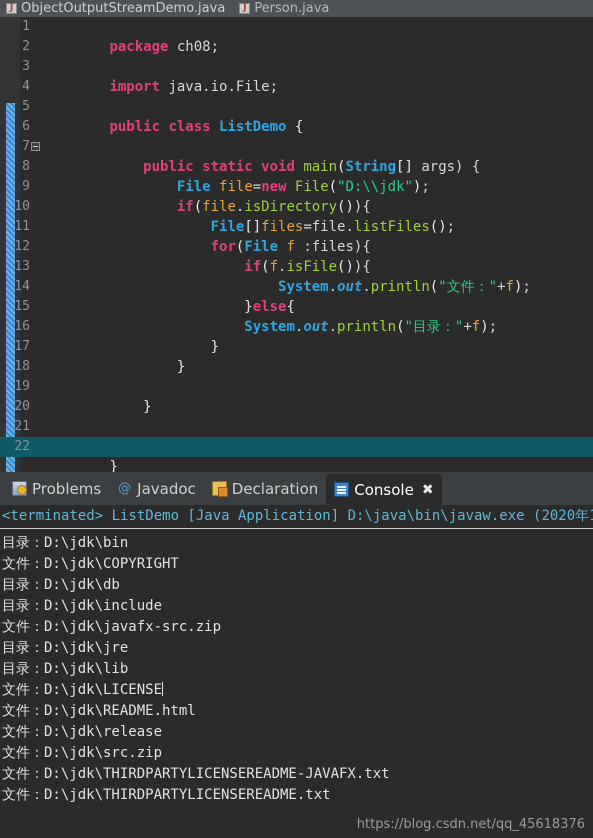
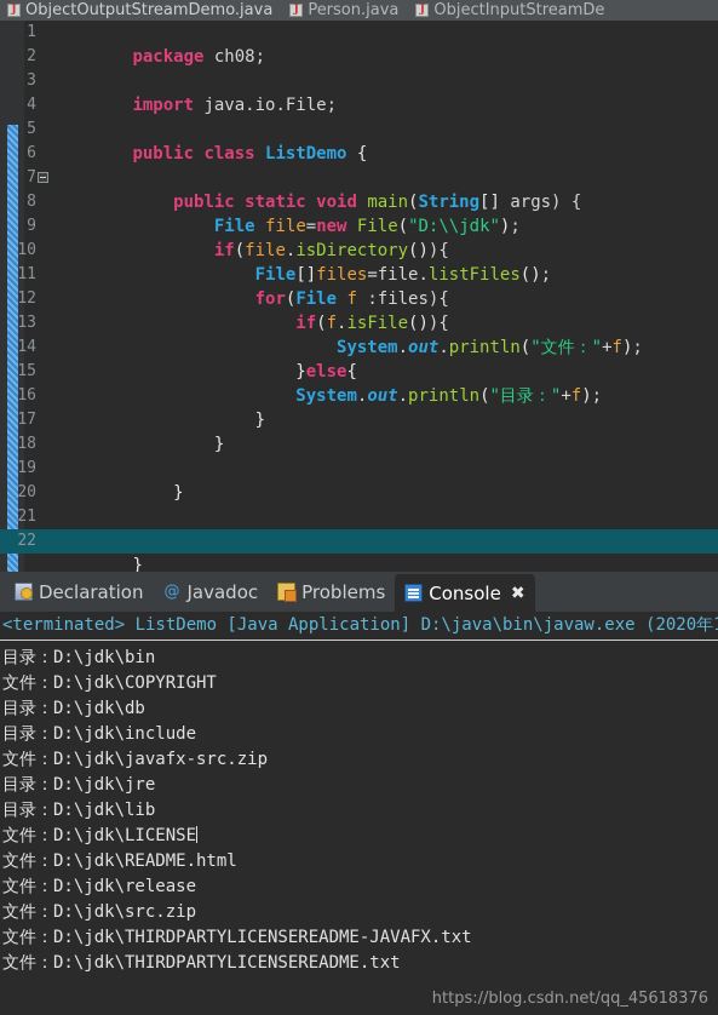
  ObjectOutputStreamDemo.java
  Person.java
+ ObjectInputStreamDe
  1
  package ch08;
  2
  3
  import java.io.File;
  4
  5
  public class ListDemo {
  6
  7
  public static void main(String[] args) {
  8
  File file=new File("D:\\jdk");
  9
  if(file.isDirectory()){
  10
  File[]files=file.listFiles();
  11
  for(File f :files){
  12
  if(f.isFile()){
  13
  System.out.println("文件："+f);
  14
  }else{
  15
  System.out.println("目录："+f);
  16
  }
  17
  }
  18
  19
  }
  20
  21
  22
  }
- Problems
+ Declaration
  @
  Javadoc
- Declaration
+ Problems
  Console
  ✖
  <terminated> ListDemo [Java Application] D:\java\bin\javaw.exe (2020年
  目录：D:\jdk\bin
  文件：D:\jdk\COPYRIGHT
  目录：D:\jdk\db
  目录：D:\jdk\include
  文件：D:\jdk\javafx-src.zip
  目录：D:\jdk\jre
  目录：D:\jdk\lib
  文件：D:\jdk\LICENSE
  文件：D:\jdk\README.html
  文件：D:\jdk\release
  文件：D:\jdk\src.zip
  文件：D:\jdk\THIRDPARTYLICENSEREADME-JAVAFX.txt
  文件：D:\jdk\THIRDPARTYLICENSEREADME.txt
  https://blog.csdn.net/qq_45618376
